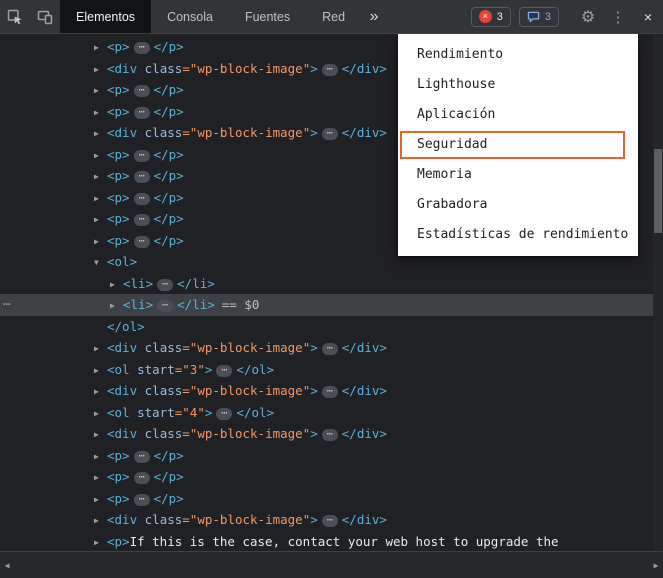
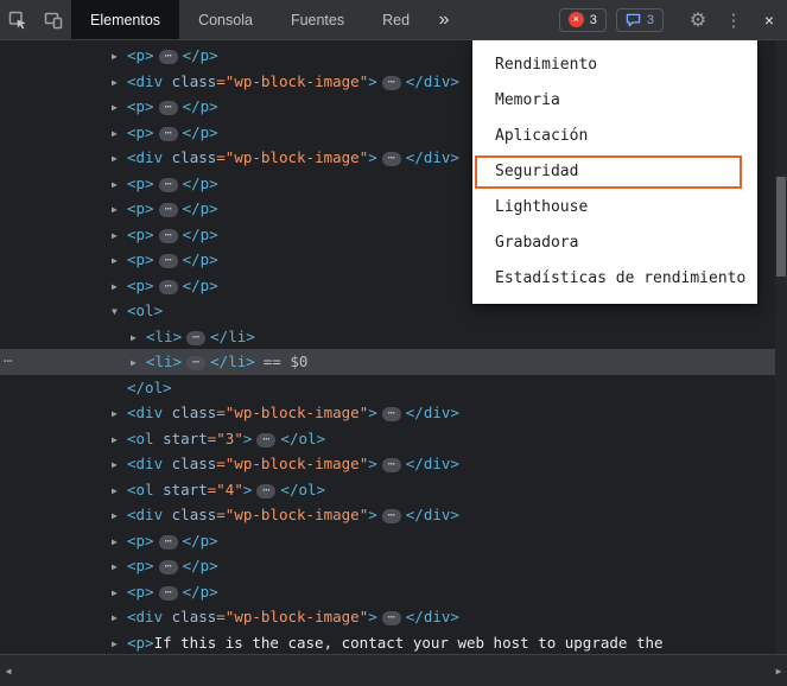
  Elementos
  Consola
  Fuentes
  Red
  »
  ×
  3
  3
  ⚙
  ⋮
  ×
  ▶ <p> ⋯ </p>
  ▶ <div class="wp-block-image"> ⋯ </div>
  ▶ <p> ⋯ </p>
  ▶ <p> ⋯ </p>
  ▶ <div class="wp-block-image"> ⋯ </div>
  ▶ <p> ⋯ </p>
  ▶ <p> ⋯ </p>
  ▶ <p> ⋯ </p>
  ▶ <p> ⋯ </p>
  ▶ <p> ⋯ </p>
  ▼ <ol>
  ▶ <li> ⋯ </li>
  ▶ <li> ⋯ </li> == $0
  ⋯
  </ol>
  ▶ <div class="wp-block-image"> ⋯ </div>
  ▶ <ol start="3"> ⋯ </ol>
  ▶ <div class="wp-block-image"> ⋯ </div>
  ▶ <ol start="4"> ⋯ </ol>
  ▶ <div class="wp-block-image"> ⋯ </div>
  ▶ <p> ⋯ </p>
  ▶ <p> ⋯ </p>
  ▶ <p> ⋯ </p>
  ▶ <div class="wp-block-image"> ⋯ </div>
  ▶ <p>If this is the case, contact your web host to upgrade the
  Rendimiento
- Lighthouse
+ Memoria
  Aplicación
  Seguridad
- Memoria
+ Lighthouse
  Grabadora
  Estadísticas de rendimiento
  ◀
  ▶
